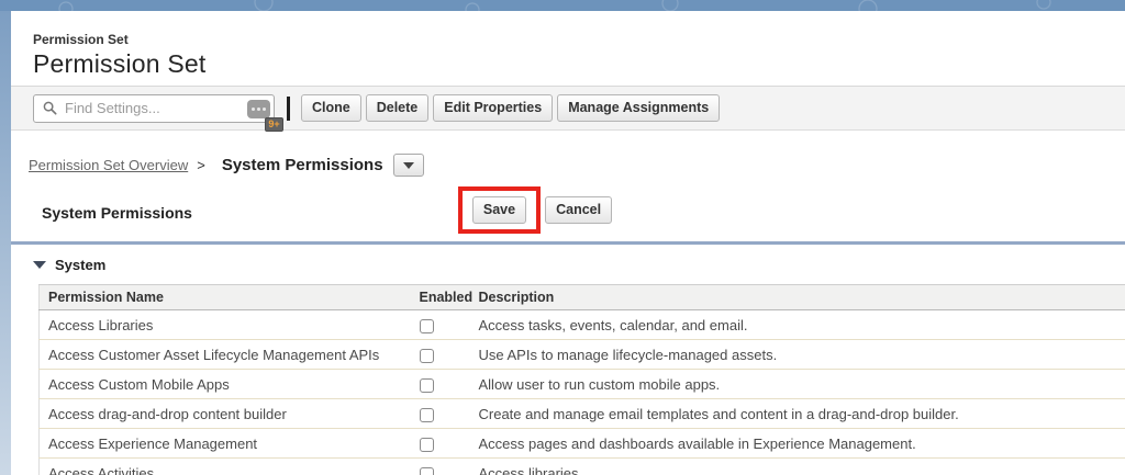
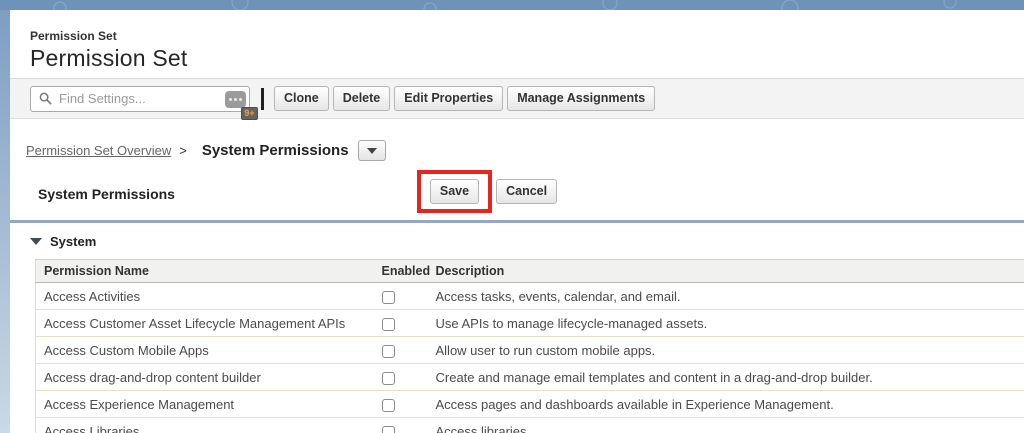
  Permission Set
  Permission Set
  Find Settings...
  9+
  Clone
  Delete
  Edit Properties
  Manage Assignments
  Permission Set Overview
  >
  System Permissions
  System Permissions
  Save
  Cancel
  System
  Permission Name	Enabled	Description
- Access Libraries		Access tasks, events, calendar, and email.
+ Access Activities		Access tasks, events, calendar, and email.
  Access Customer Asset Lifecycle Management APIs		Use APIs to manage lifecycle-managed assets.
  Access Custom Mobile Apps		Allow user to run custom mobile apps.
  Access drag-and-drop content builder		Create and manage email templates and content in a drag-and-drop builder.
  Access Experience Management		Access pages and dashboards available in Experience Management.
- Access Activities		Access libraries.
+ Access Libraries		Access libraries.
